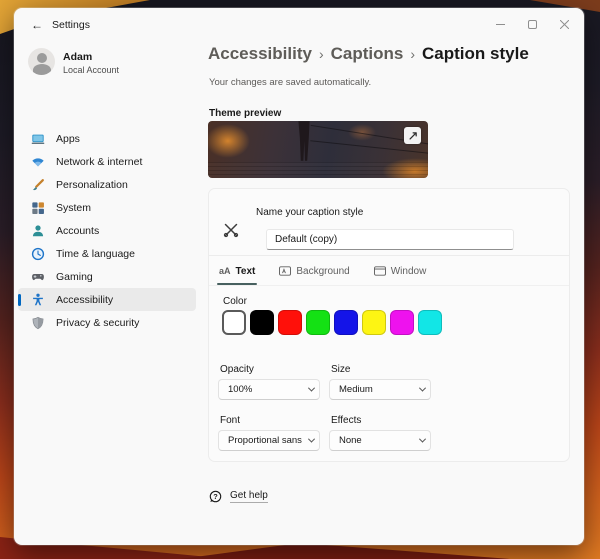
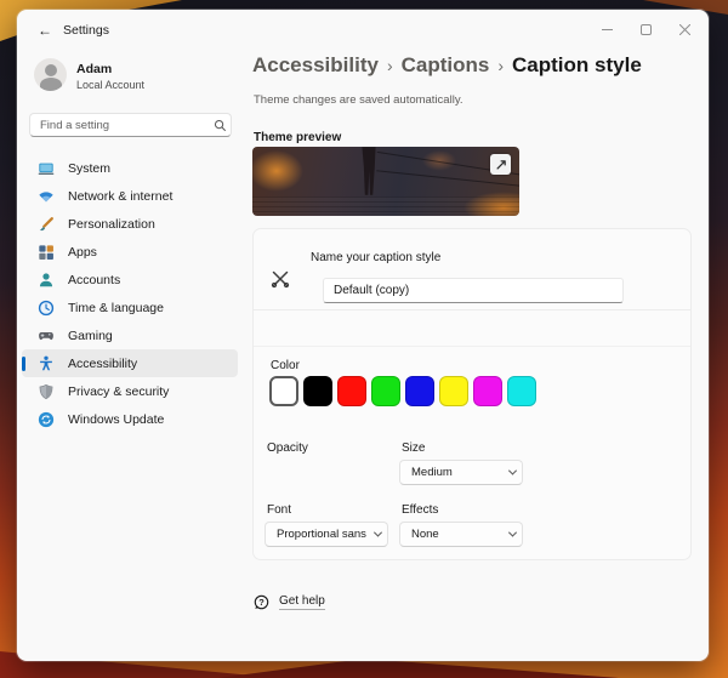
  ←
  Settings
  Adam
  Local Account
+ Find a setting
- Apps
+ System
  Network & internet
  Personalization
- System
+ Apps
  Accounts
  Time & language
  Gaming
  Accessibility
  Privacy & security
+ Windows Update
  Accessibility
  ›
  Captions
  ›
  Caption style
- Your changes are saved automatically.
+ Theme changes are saved automatically.
  Theme preview
  Name your caption style
  Default (copy)
- aA
- Text
- Background
- Window
  Color
  Opacity
- 100%
  Size
  Medium
  Font
  Proportional sans
  Effects
  None
  ?
  Get help
